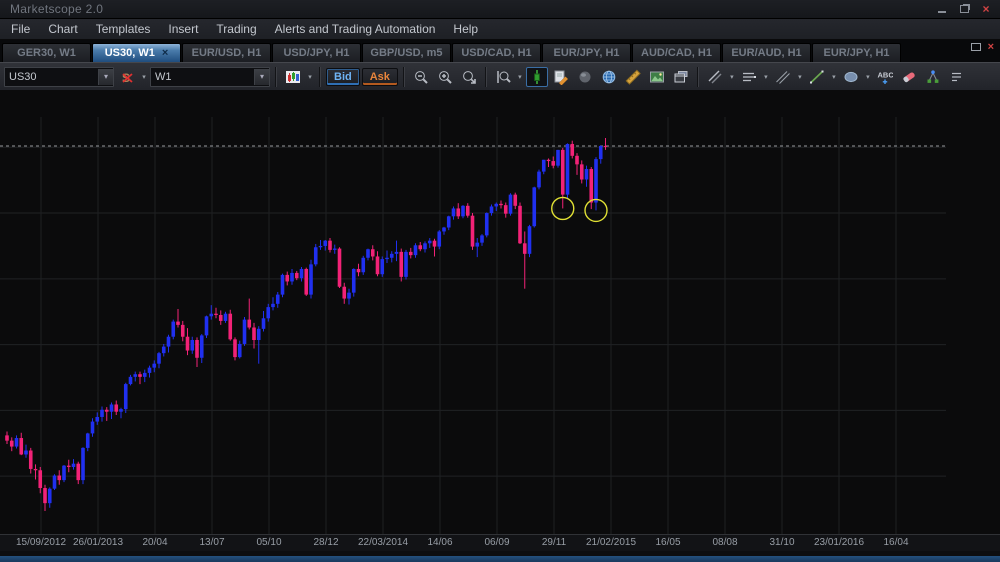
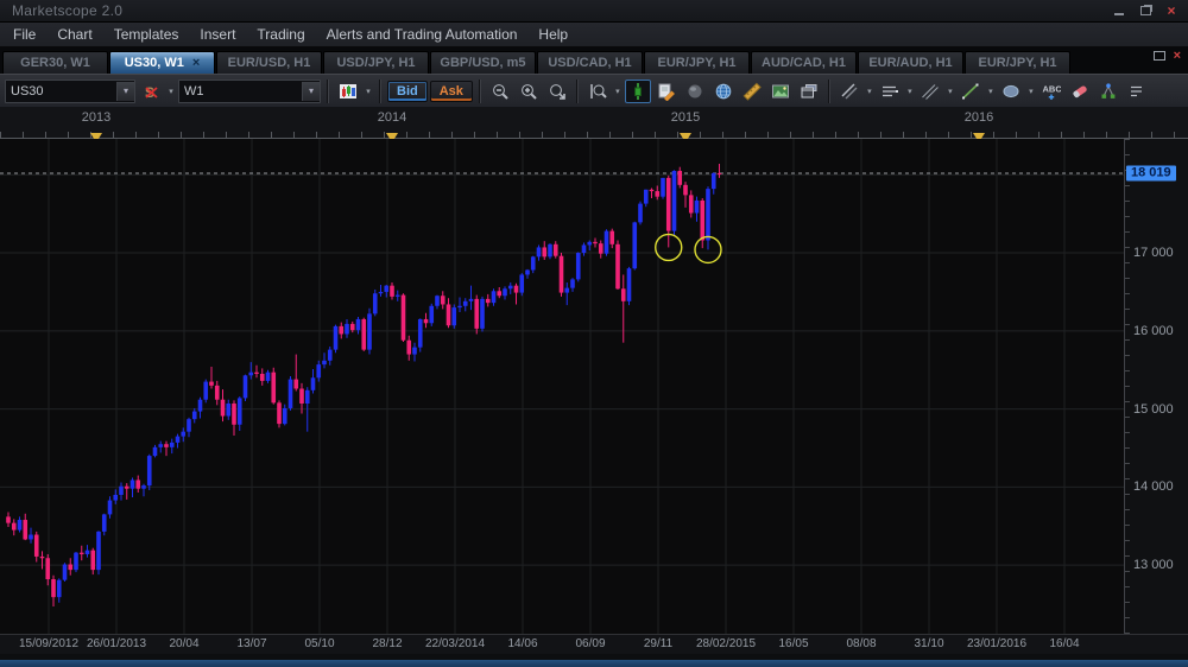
  Marketscope 2.0
  ×
  File
  Chart
  Templates
  Insert
  Trading
  Alerts and Trading Automation
  Help
  GER30, W1
  US30, W1
  ×
  EUR/USD, H1
  USD/JPY, H1
  GBP/USD, m5
  USD/CAD, H1
  EUR/JPY, H1
  AUD/CAD, H1
  EUR/AUD, H1
  EUR/JPY, H1
  ×
  US30
  ▾
  S
  W1
  ▾
  Bid
  Ask
  ABC
+ 2013
+ 2014
+ 2015
+ 2016
+ 18 019
+ 17 000
+ 16 000
+ 15 000
+ 14 000
+ 13 000
  15/09/2012
  26/01/2013
  20/04
  13/07
  05/10
  28/12
  22/03/2014
  14/06
  06/09
  29/11
- 21/02/2015
+ 28/02/2015
  16/05
  08/08
  31/10
  23/01/2016
  16/04
